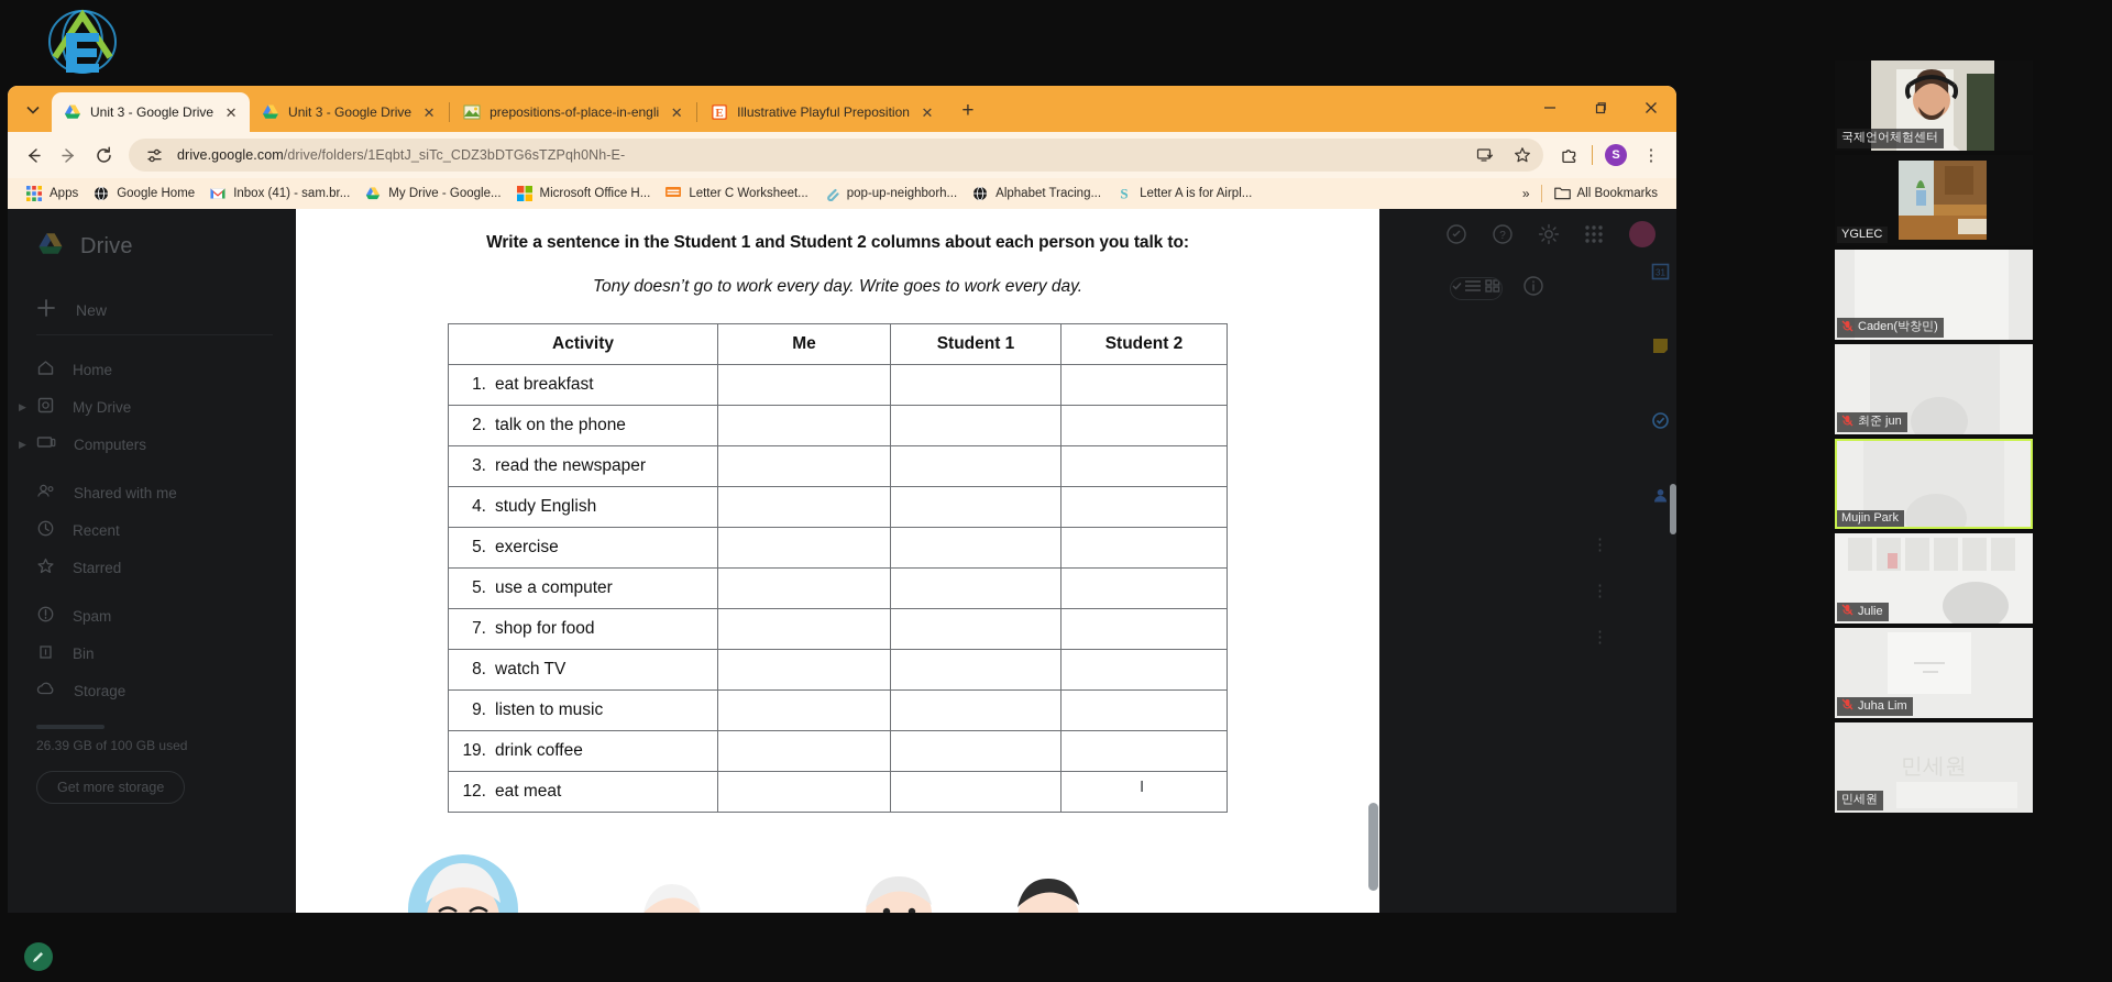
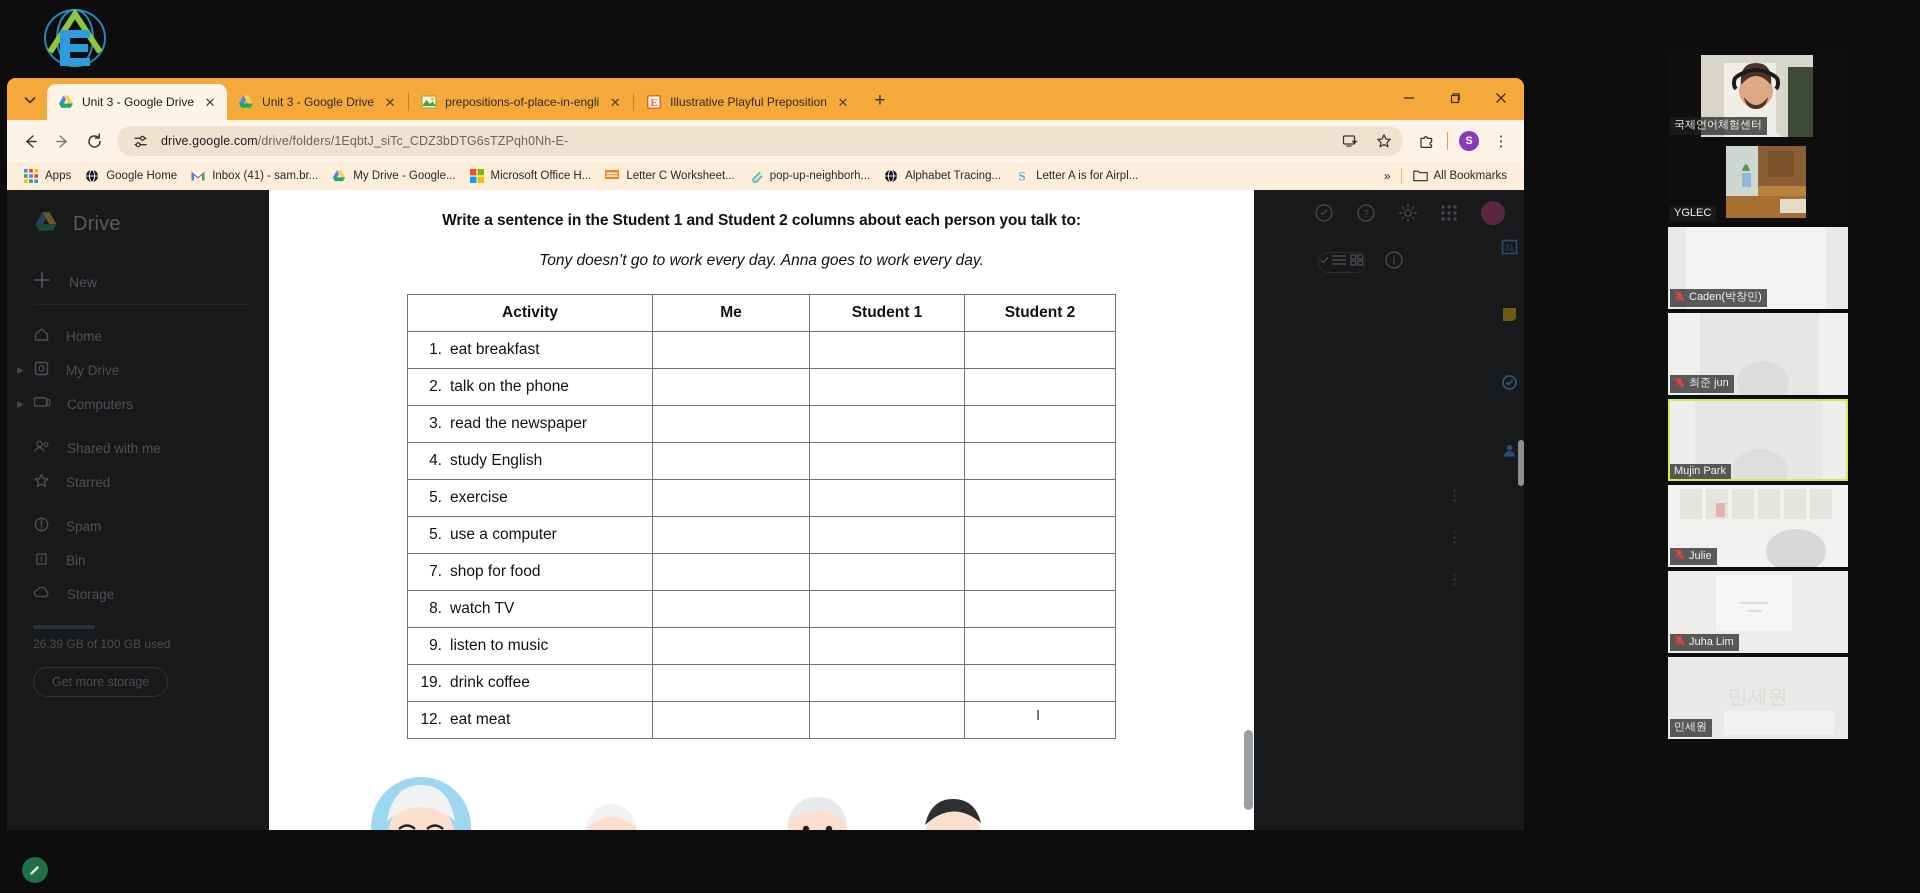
  Unit 3 - Google Drive
  ✕
  Unit 3 - Google Drive
  ✕
  prepositions-of-place-in-engli
  ✕
  E
  Illustrative Playful Preposition
  ✕
  +
  drive.google.com/drive/folders/1EqbtJ_siTc_CDZ3bDTG6sTZPqh0Nh-E-
  S
  ⋮
  Apps
  Google Home
  Inbox (41) - sam.br...
  My Drive - Google...
  Microsoft Office H...
  Letter C Worksheet...
  pop-up-neighborh...
  Alphabet Tracing...
  S
  Letter A is for Airpl...
  »
  All Bookmarks
  Drive
  New
  Home
  ▶
  My Drive
  ▶
  Computers
  Shared with me
- Recent
  Starred
  Spam
  Bin
  Storage
  26.39 GB of 100 GB used
  Get more storage
  ?
  ⋮
  ⋮
  ⋮
  31
  Write a sentence in the Student 1 and Student 2 columns about each person you talk to:
- Tony doesn’t go to work every day. Write goes to work every day.
+ Tony doesn’t go to work every day. Anna goes to work every day.
  Activity	Me	Student 1	Student 2
  1. eat breakfast
  2. talk on the phone
  3. read the newspaper
  4. study English
  5. exercise
  5. use a computer
  7. shop for food
  8. watch TV
  9. listen to music
  19. drink coffee
  12. eat meat
  I
  국제언어체험센터
  YGLEC
  Caden(박창민)
  최준 jun
  Mujin Park
  Julie
  Juha Lim
  민세원
